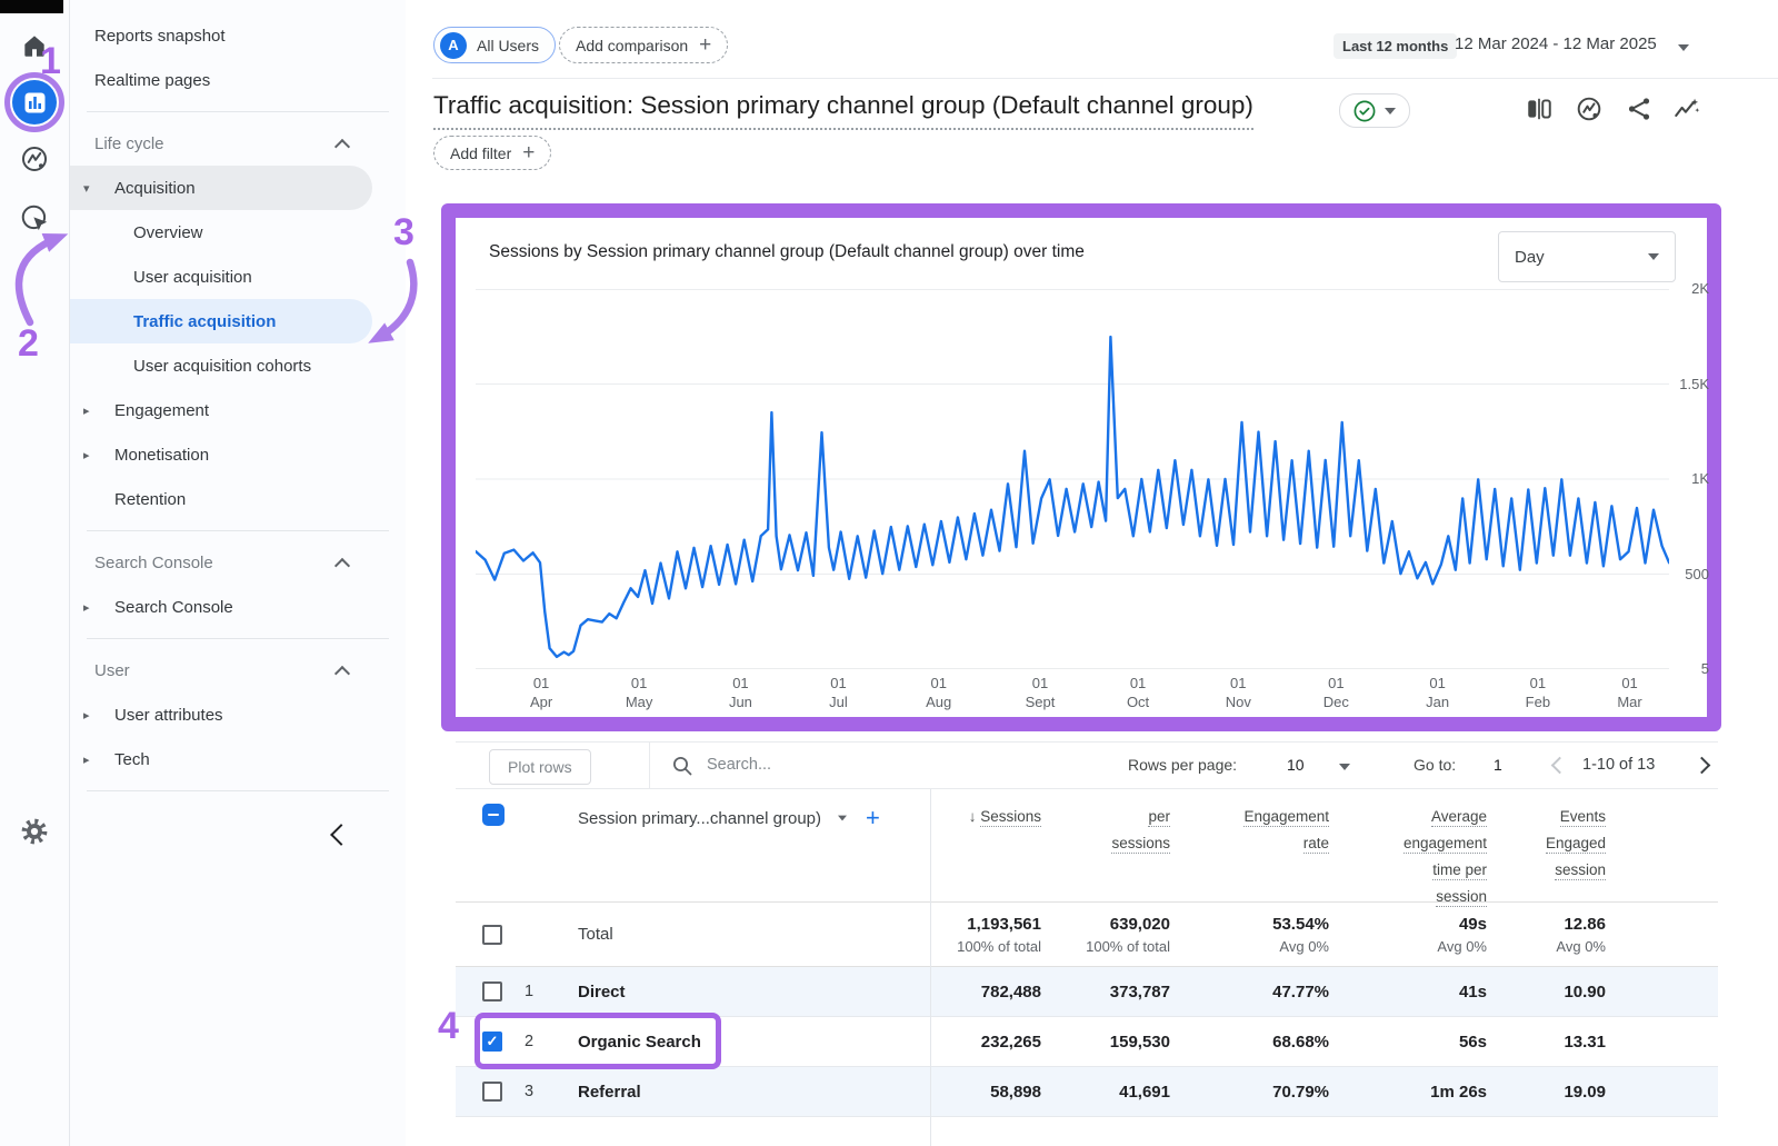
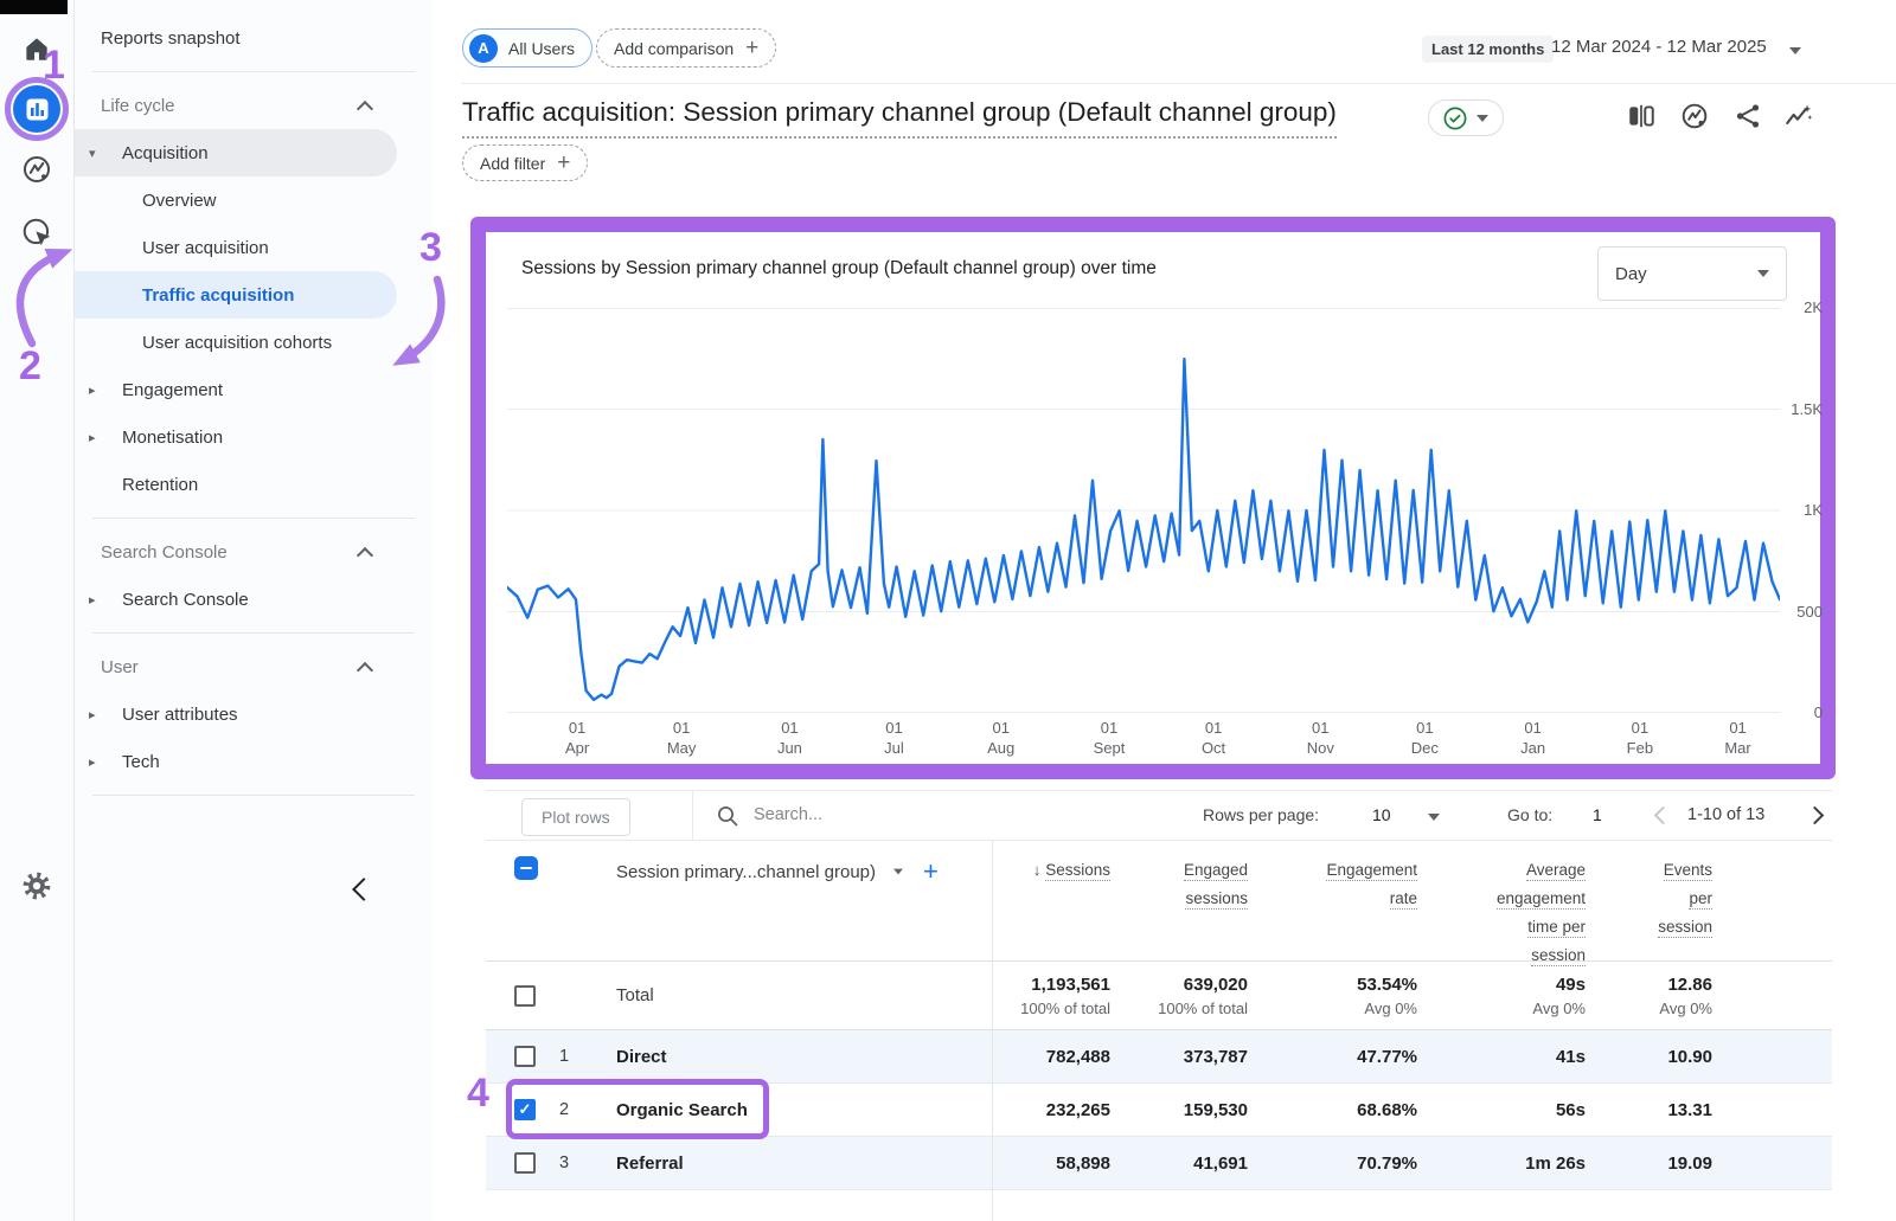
  Reports snapshot
- Realtime pages
  Life cycle
  ▾
  Acquisition
  Overview
  User acquisition
  Traffic acquisition
  User acquisition cohorts
  ▸
  Engagement
  ▸
  Monetisation
  Retention
  Search Console
  ▸
  Search Console
  User
  ▸
  User attributes
  ▸
  Tech
  A
  All Users
  Add comparison
  +
  Last 12 months
  12 Mar 2024 - 12 Mar 2025
  Traffic acquisition: Session primary channel group (Default channel group)
  Add filter
  +
  Sessions by Session primary channel group (Default channel group) over time
  Day
  2K
  1.5K
  1K
  500
- 5
+ 0
  01
  Apr
  01
  May
  01
  Jun
  01
  Jul
  01
  Aug
  01
  Sept
  01
  Oct
  01
  Nov
  01
  Dec
  01
  Jan
  01
  Feb
  01
  Mar
  Plot rows
  Search...
  Rows per page:
  10
  Go to:
  1
  1-10 of 13
  Session primary...channel group)
  +
  ↓ Sessions
- per
+ Engaged
  sessions
  Engagement
  rate
  Average
  engagement
  time per
  session
  Events
- Engaged
+ per
  session
  Total
  1,193,561
  100% of total
  639,020
  100% of total
  53.54%
  Avg 0%
  49s
  Avg 0%
  12.86
  Avg 0%
  1
  Direct
  782,488
  373,787
  47.77%
  41s
  10.90
  ✓
  2
  Organic Search
  232,265
  159,530
  68.68%
  56s
  13.31
  3
  Referral
  58,898
  41,691
  70.79%
  1m 26s
  19.09
  1
  2
  3
  4
